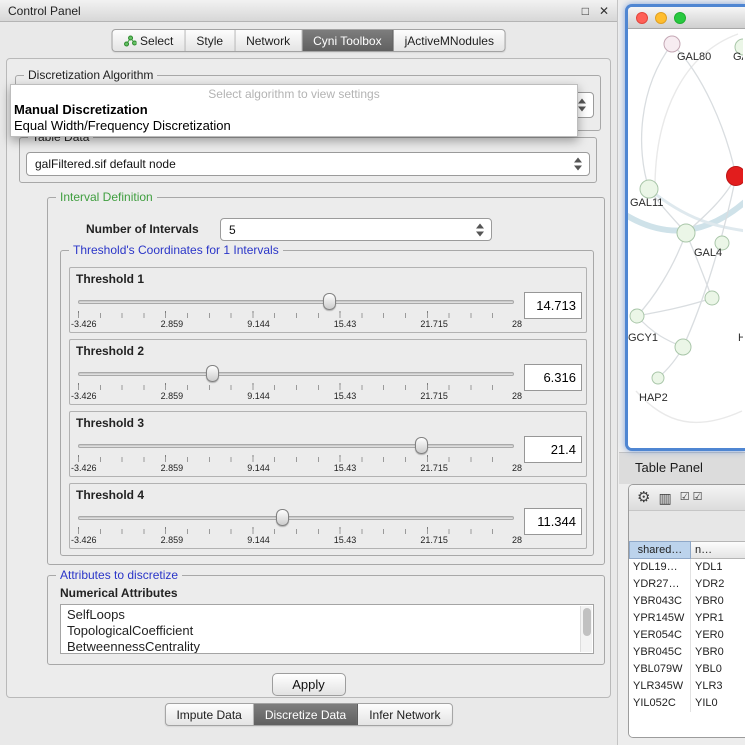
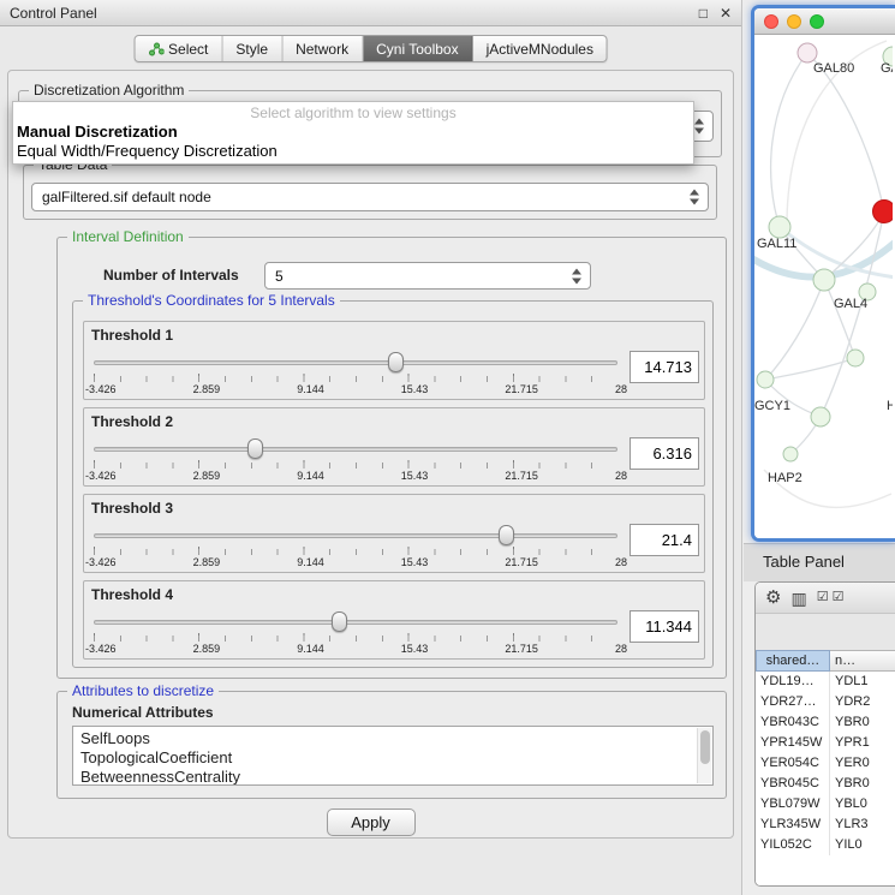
  Control Panel
  □
  ✕
  Select
  Style
  Network
  Cyni Toolbox
  jActiveMNodules
  Discretization Algorithm
  Table Data
  galFiltered.sif default node
  Interval Definition
  Number of Intervals
  5
- Threshold's Coordinates for 1 Intervals
+ Threshold's Coordinates for 5 Intervals
  Threshold 1
  -3.426
  2.859
  9.144
  15.43
  21.715
  28
  14.713
  Threshold 2
  -3.426
  2.859
  9.144
  15.43
  21.715
  28
  6.316
  Threshold 3
  -3.426
  2.859
  9.144
  15.43
  21.715
  28
  21.4
  Threshold 4
  -3.426
  2.859
  9.144
  15.43
  21.715
  28
  11.344
  Attributes to discretize
  Numerical Attributes
  SelfLoops
  TopologicalCoefficient
  BetweennessCentrality
  Apply
  Select algorithm to view settings
  Manual Discretization
  Equal Width/Frequency Discretization
- Impute Data
- Discretize Data
- Infer Network
  Table Panel
  GAL80
  GAL11
  GAL4
  GCY1
  H
  HAP2
  ⚙
  ▥
  ☑
  ☑
  shared…
  n…
  YDL19…
  YDL1
  YDR27…
  YDR2
  YBR043C
  YBR0
  YPR145W
  YPR1
  YER054C
  YER0
  YBR045C
  YBR0
  YBL079W
  YBL0
  YLR345W
  YLR3
  YIL052C
  YIL0
